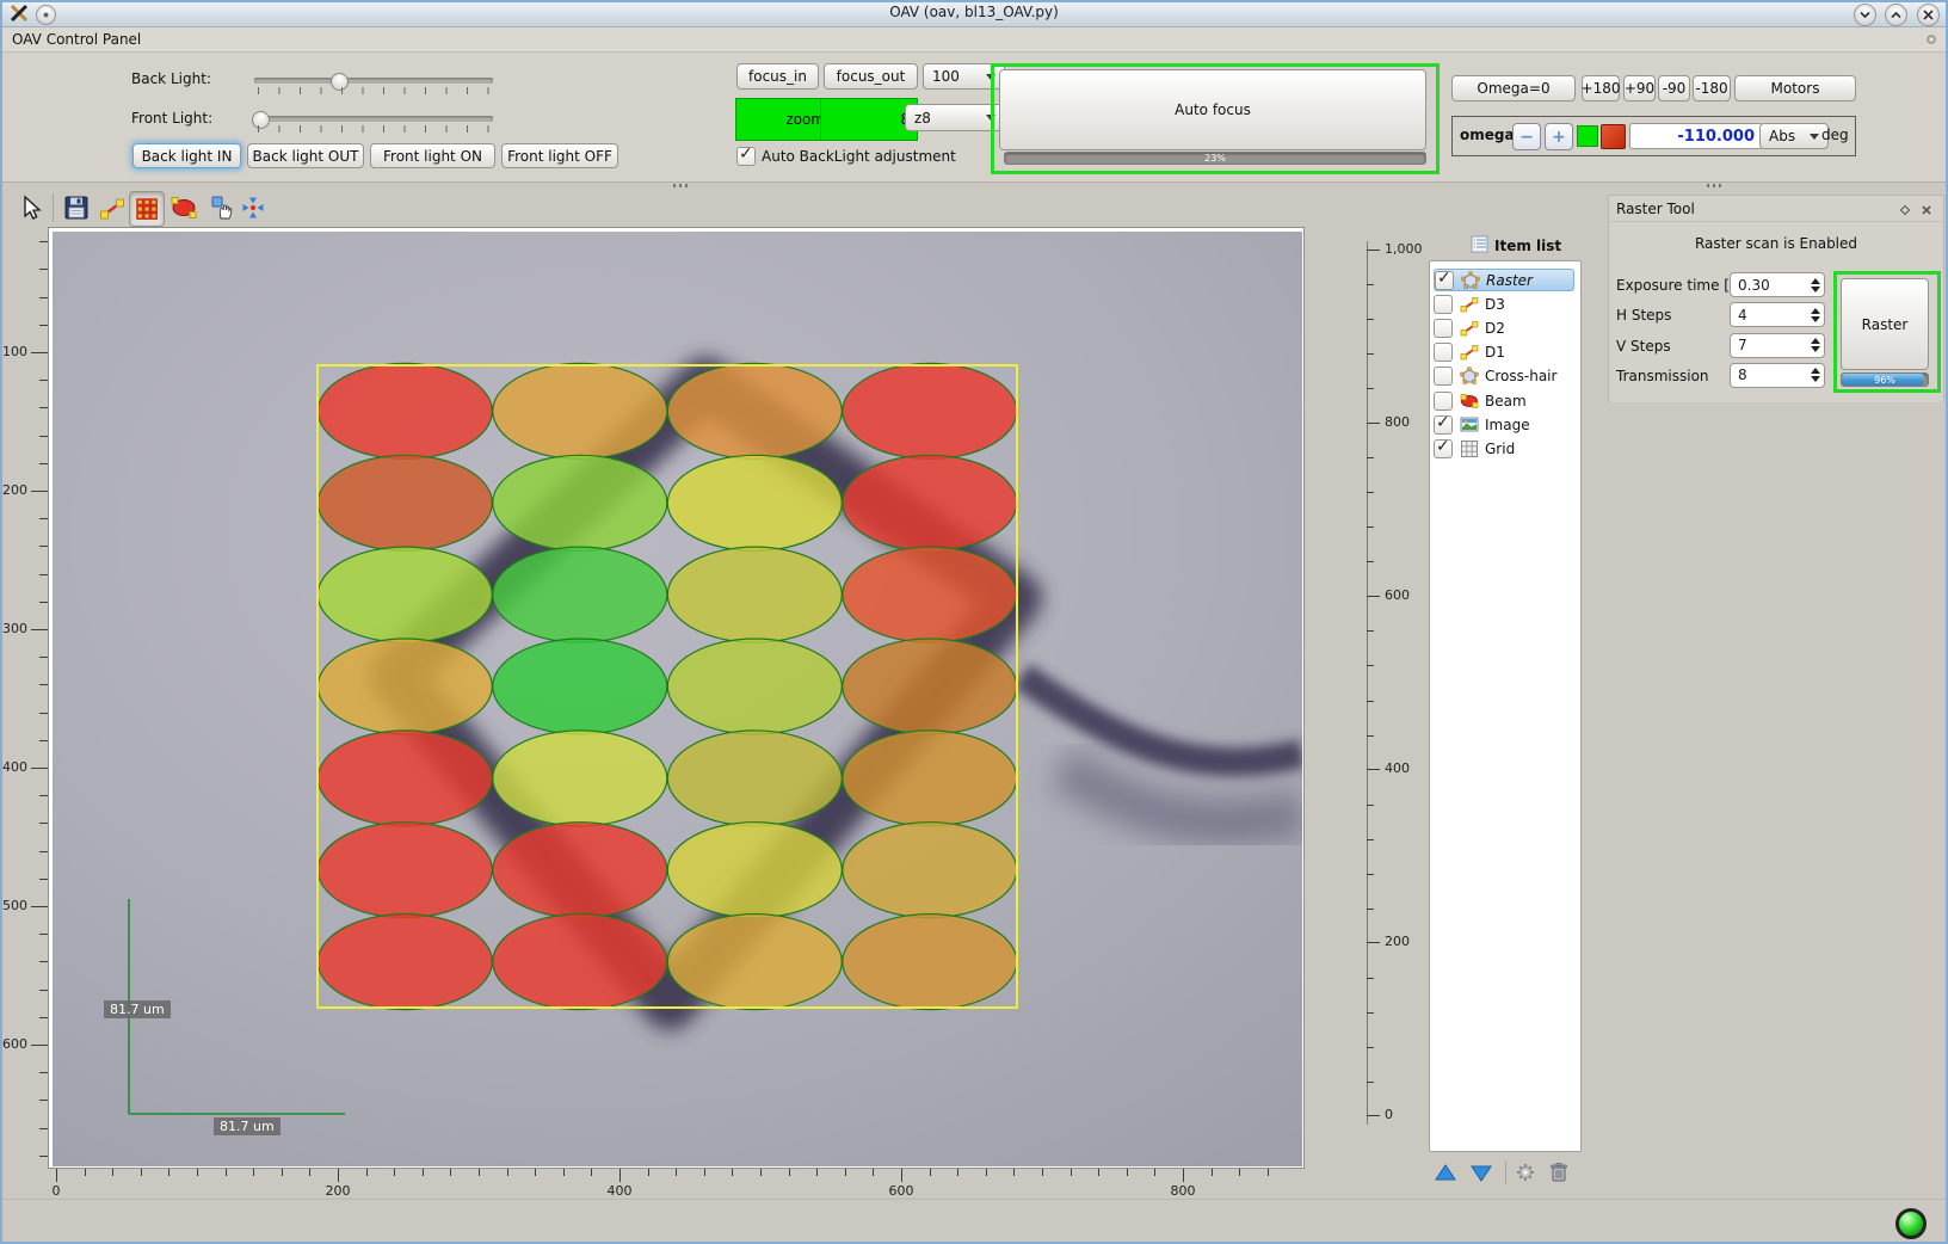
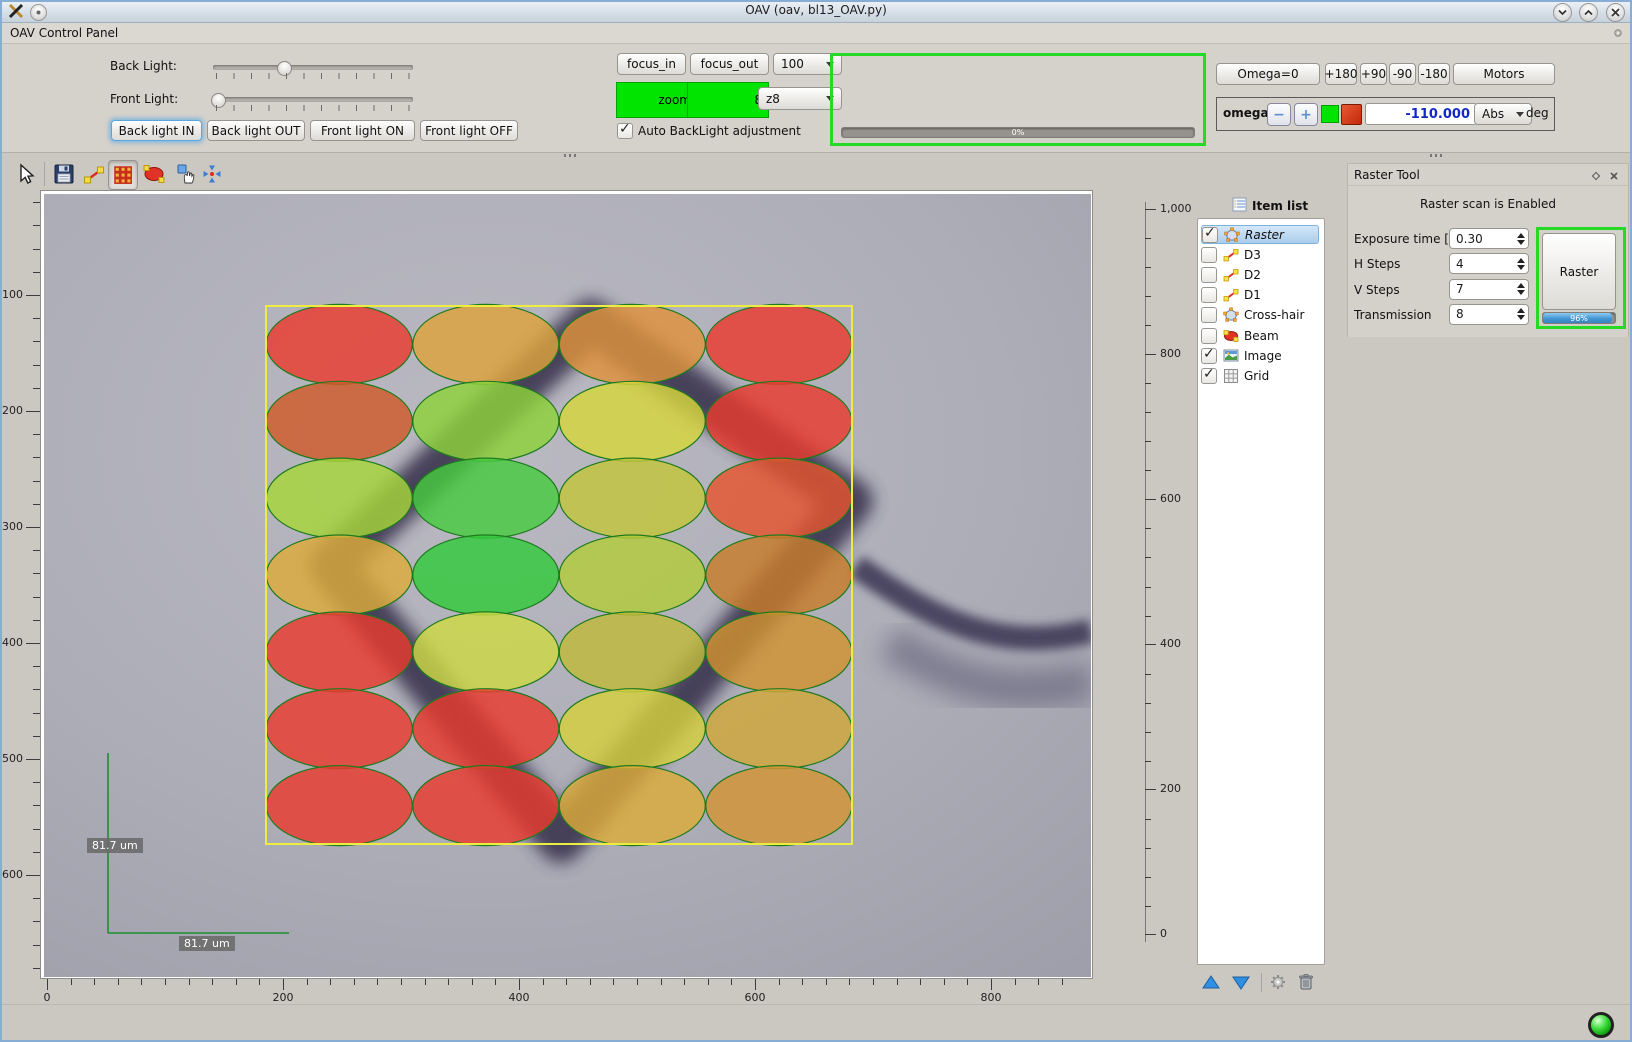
  OAV (oav, bl13_OAV.py)
  OAV Control Panel
  Back Light:
  Front Light:
  Back light IN
  Back light OUT
  Front light ON
  Front light OFF
  focus_in
  focus_out
  100
  zoom
  z8
  Auto BackLight adjustment
- Auto focus
- 23%
+ 0%
  Omega=0
  +180
  +90
  -90
  -180
  Motors
  omega
  −
  +
  -110.000
  Abs
  deg
  100
  200
  300
  400
  500
  600
  0
  200
  400
  600
  800
  1,000
  800
  600
  400
  200
  0
  81.7 um
  81.7 um
  Item list
  Raster
  D3
  D2
  D1
  Cross-hair
  Beam
  Image
  Grid
  Raster Tool
  Raster scan is Enabled
  Exposure time [
  0.30
  H Steps
  4
  V Steps
  7
  Transmission
  8
  Raster
  96%
